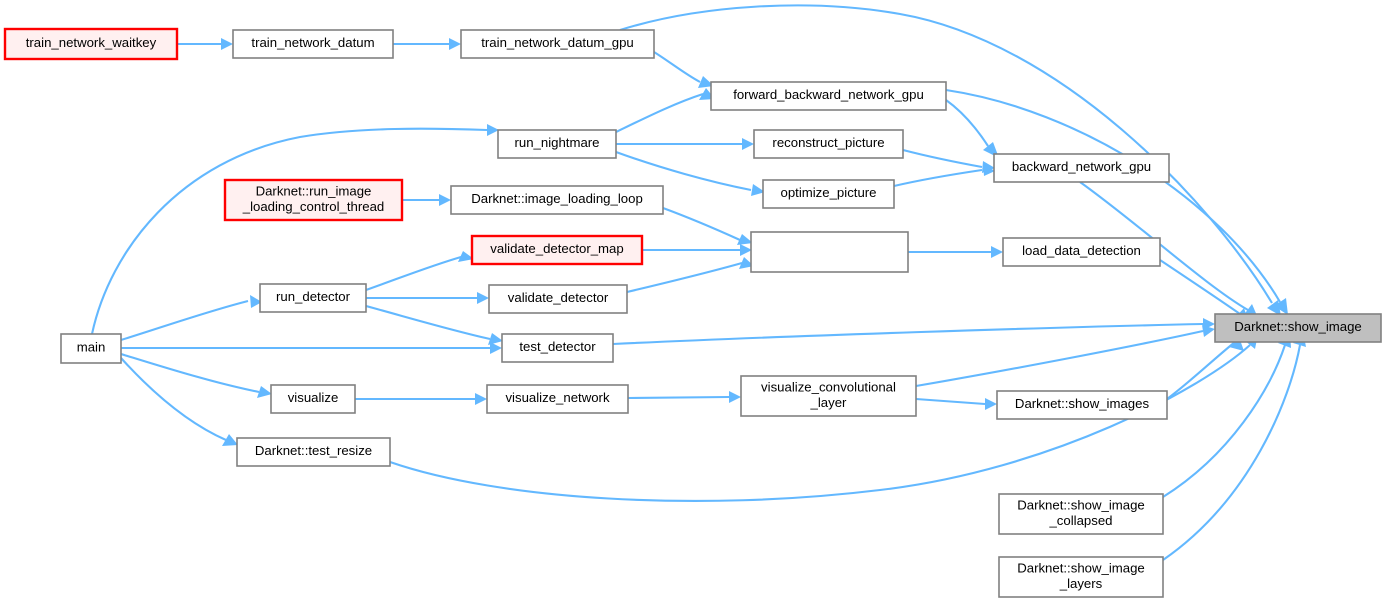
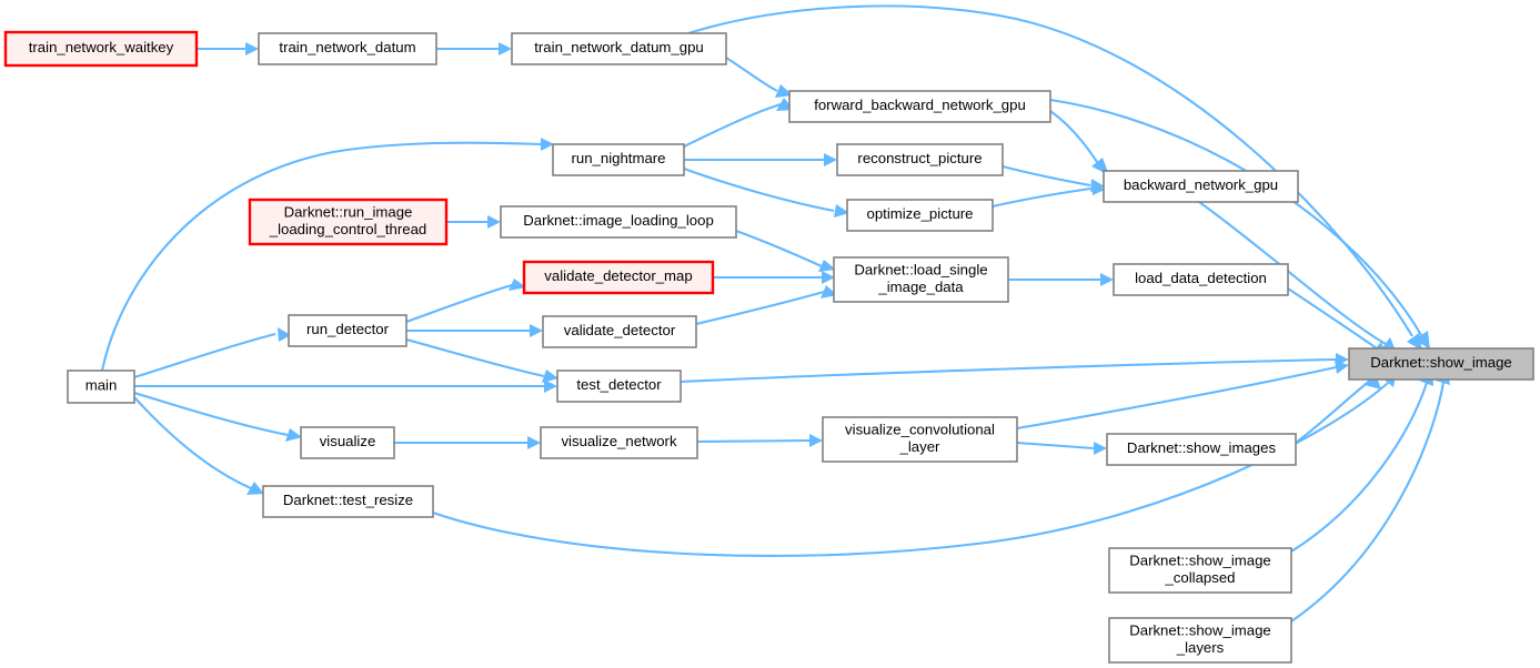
  train_network_waitkey
  train_network_datum
  train_network_datum_gpu
  forward_backward_network_gpu
  run_nightmare
  reconstruct_picture
  backward_network_gpu
  Darknet::run_image _loading_control_thread
  Darknet::image_loading_loop
  optimize_picture
  validate_detector_map
+ Darknet::load_single _image_data
  load_data_detection
  run_detector
  validate_detector
  Darknet::show_image
  main
  test_detector
  visualize
  visualize_network
  visualize_convolutional _layer
  Darknet::show_images
  Darknet::test_resize
  Darknet::show_image _collapsed
  Darknet::show_image _layers
